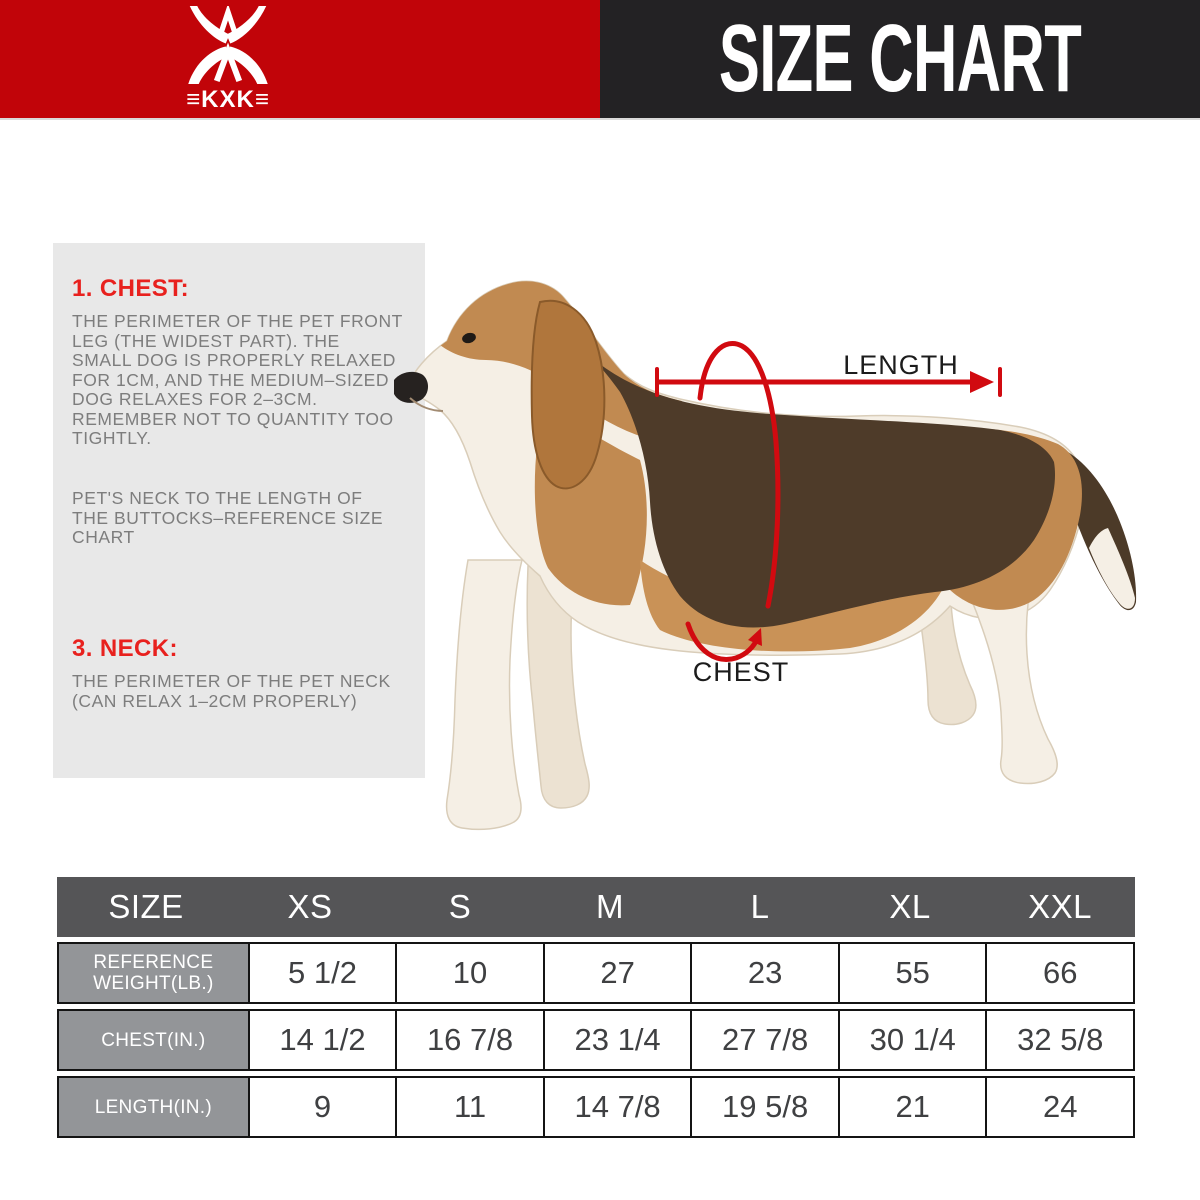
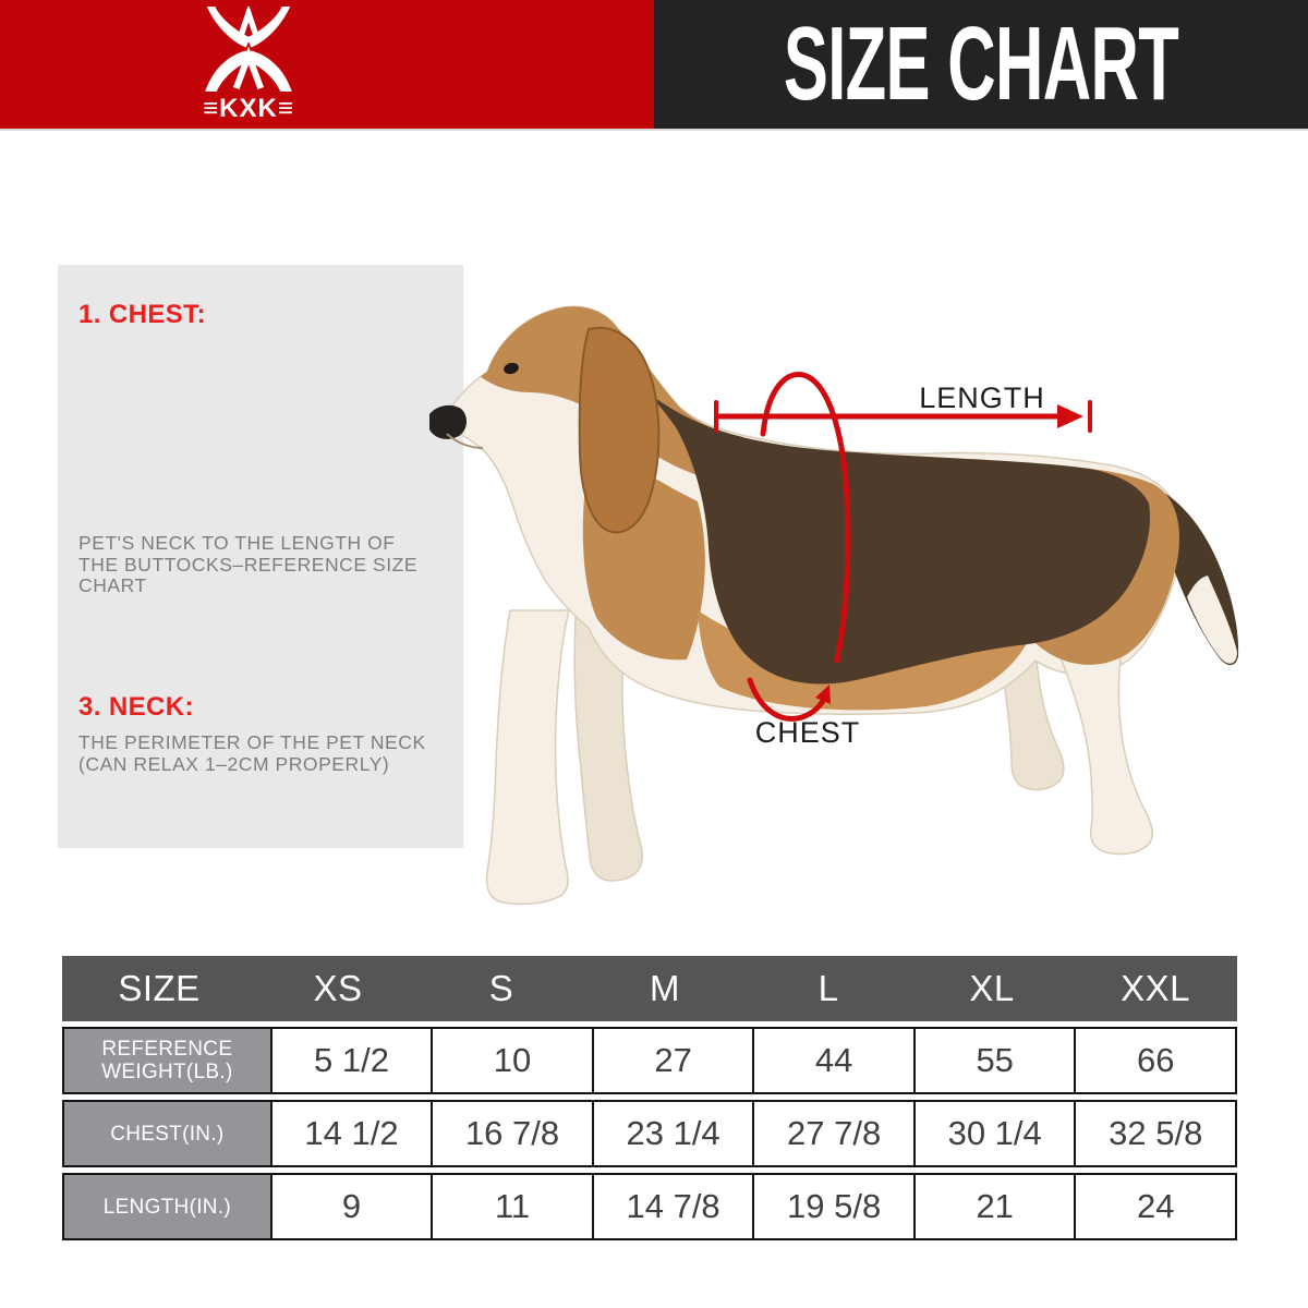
  ≡KXK≡
  SIZE CHART
  1. CHEST:
- THE PERIMETER OF THE PET FRONT LEG (THE WIDEST PART). THE SMALL DOG IS PROPERLY RELAXED FOR 1CM, AND THE MEDIUM–SIZED DOG RELAXES FOR 2–3CM. REMEMBER NOT TO QUANTITY TOO TIGHTLY.
  PET'S NECK TO THE LENGTH OF THE BUTTOCKS–REFERENCE SIZE CHART
  3. NECK:
  THE PERIMETER OF THE PET NECK (CAN RELAX 1–2CM PROPERLY)
  LENGTH
  CHEST
  SIZE
  XS
  S
  M
  L
  XL
  XXL
  REFERENCE WEIGHT(LB.)
  5 1/2
  10
  27
- 23
+ 44
  55
  66
  CHEST(IN.)
  14 1/2
  16 7/8
  23 1/4
  27 7/8
  30 1/4
  32 5/8
  LENGTH(IN.)
  9
  11
  14 7/8
  19 5/8
  21
  24
